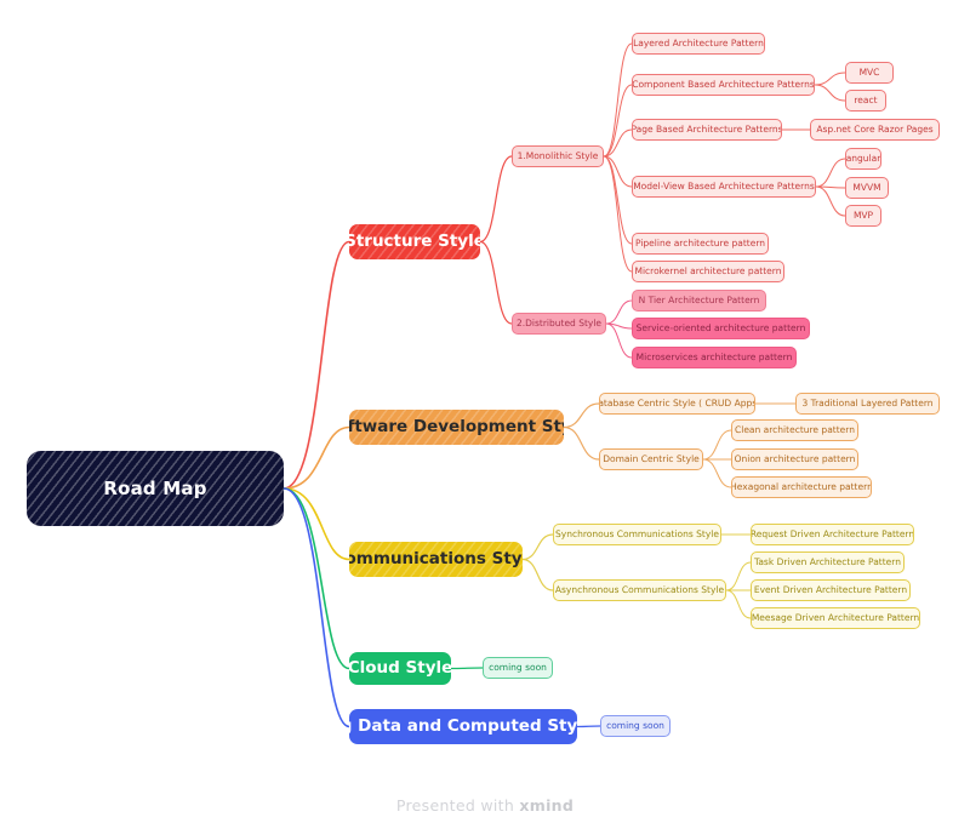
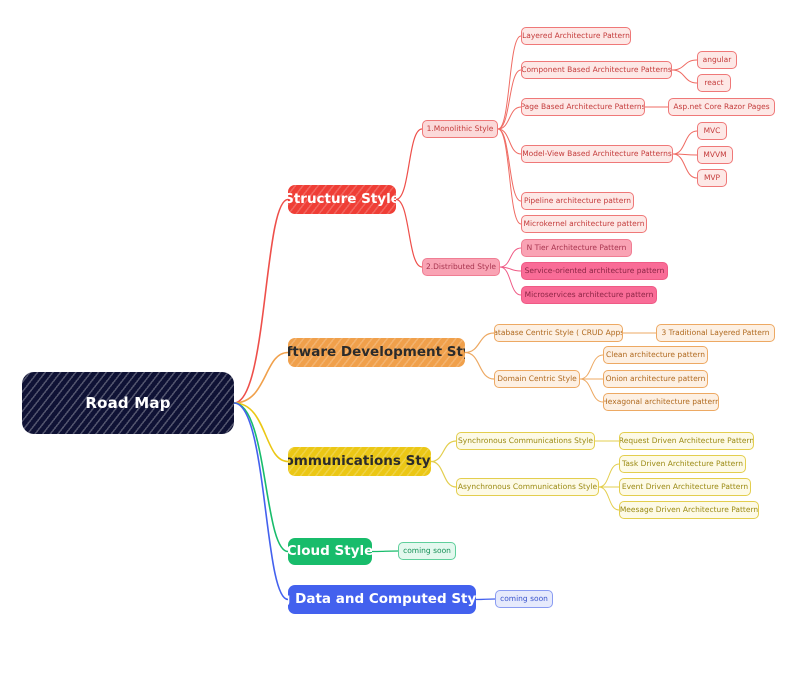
  Road Map
  Structure Style
  1.Monolithic Style
  Layered Architecture Pattern
  Component Based Architecture Patterns
- MVC
+ angular
  react
  Page Based Architecture Patterns
  Asp.net Core Razor Pages
  Model-View Based Architecture Patterns
- angular
+ MVC
  MVVM
  MVP
  Pipeline architecture pattern
  Microkernel architecture pattern
  2.Distributed Style
  N Tier Architecture Pattern
  Service-oriented architecture pattern
  Microservices architecture pattern
  ftware Development St
  atabase Centric Style ( CRUD App
  3 Traditional Layered Pattern
  Domain Centric Style
  Clean architecture pattern
  Onion architecture pattern
  Hexagonal architecture pattern
  ommunications Sty
  Synchronous Communications Style
  Request Driven Architecture Pattern
  Asynchronous Communications Style
  Task Driven Architecture Pattern
  Event Driven Architecture Pattern
  Meesage Driven Architecture Pattern
  Cloud Style
  coming soon
  Data and Computed Sty
  coming soon
- Presented with xmind
